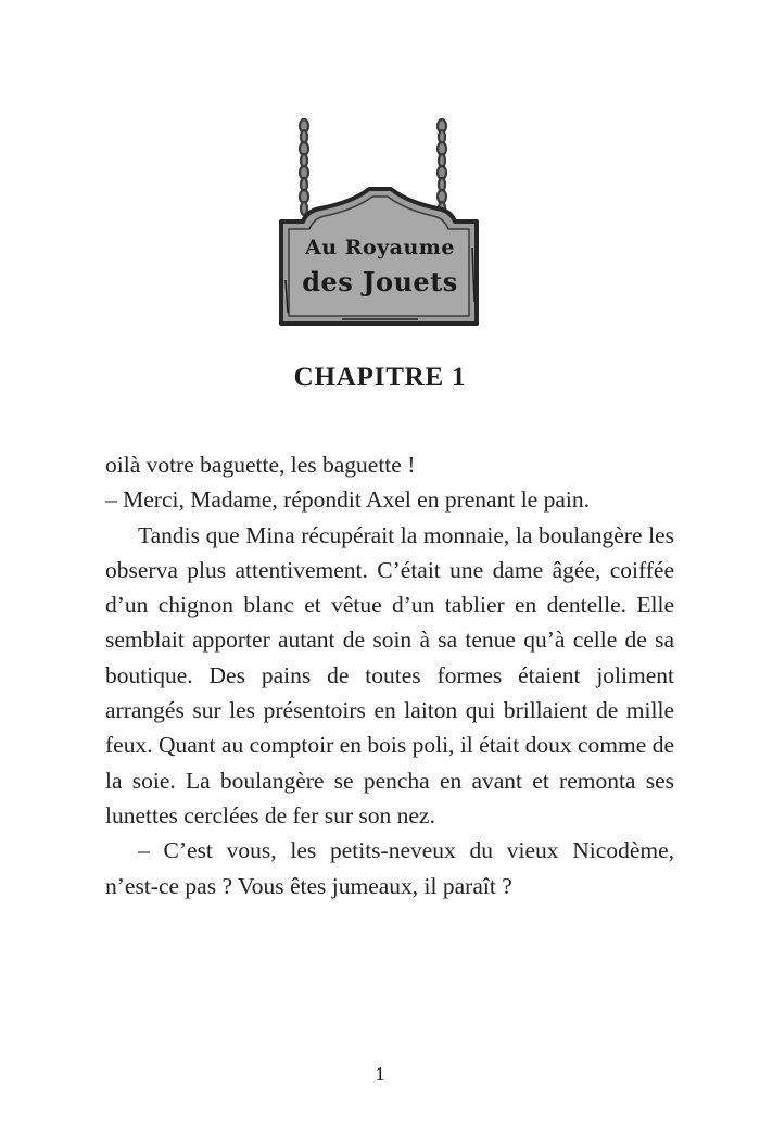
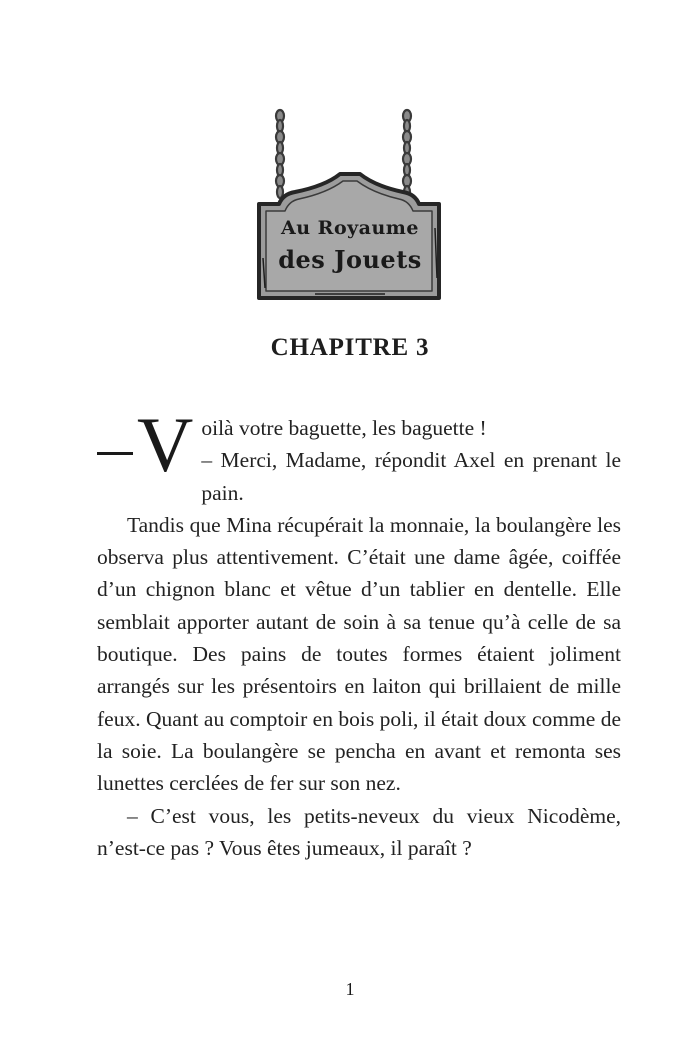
  Au Royaume
  des Jouets
- CHAPITRE 1
+ CHAPITRE 3
+ V
  oilà votre baguette, les baguette !
  – Merci, Madame, répondit Axel en prenant le pain.
  Tandis que Mina récupérait la monnaie, la boulangère les observa plus attentivement. C’était une dame âgée, coiffée d’un chignon blanc et vêtue d’un tablier en dentelle. Elle semblait apporter autant de soin à sa tenue qu’à celle de sa boutique. Des pains de toutes formes étaient joliment arrangés sur les présentoirs en laiton qui brillaient de mille feux. Quant au comptoir en bois poli, il était doux comme de la soie. La boulangère se pencha en avant et remonta ses lunettes cerclées de fer sur son nez.
  – C’est vous, les petits-neveux du vieux Nicodème, n’est-ce pas ? Vous êtes jumeaux, il paraît ?
  1
